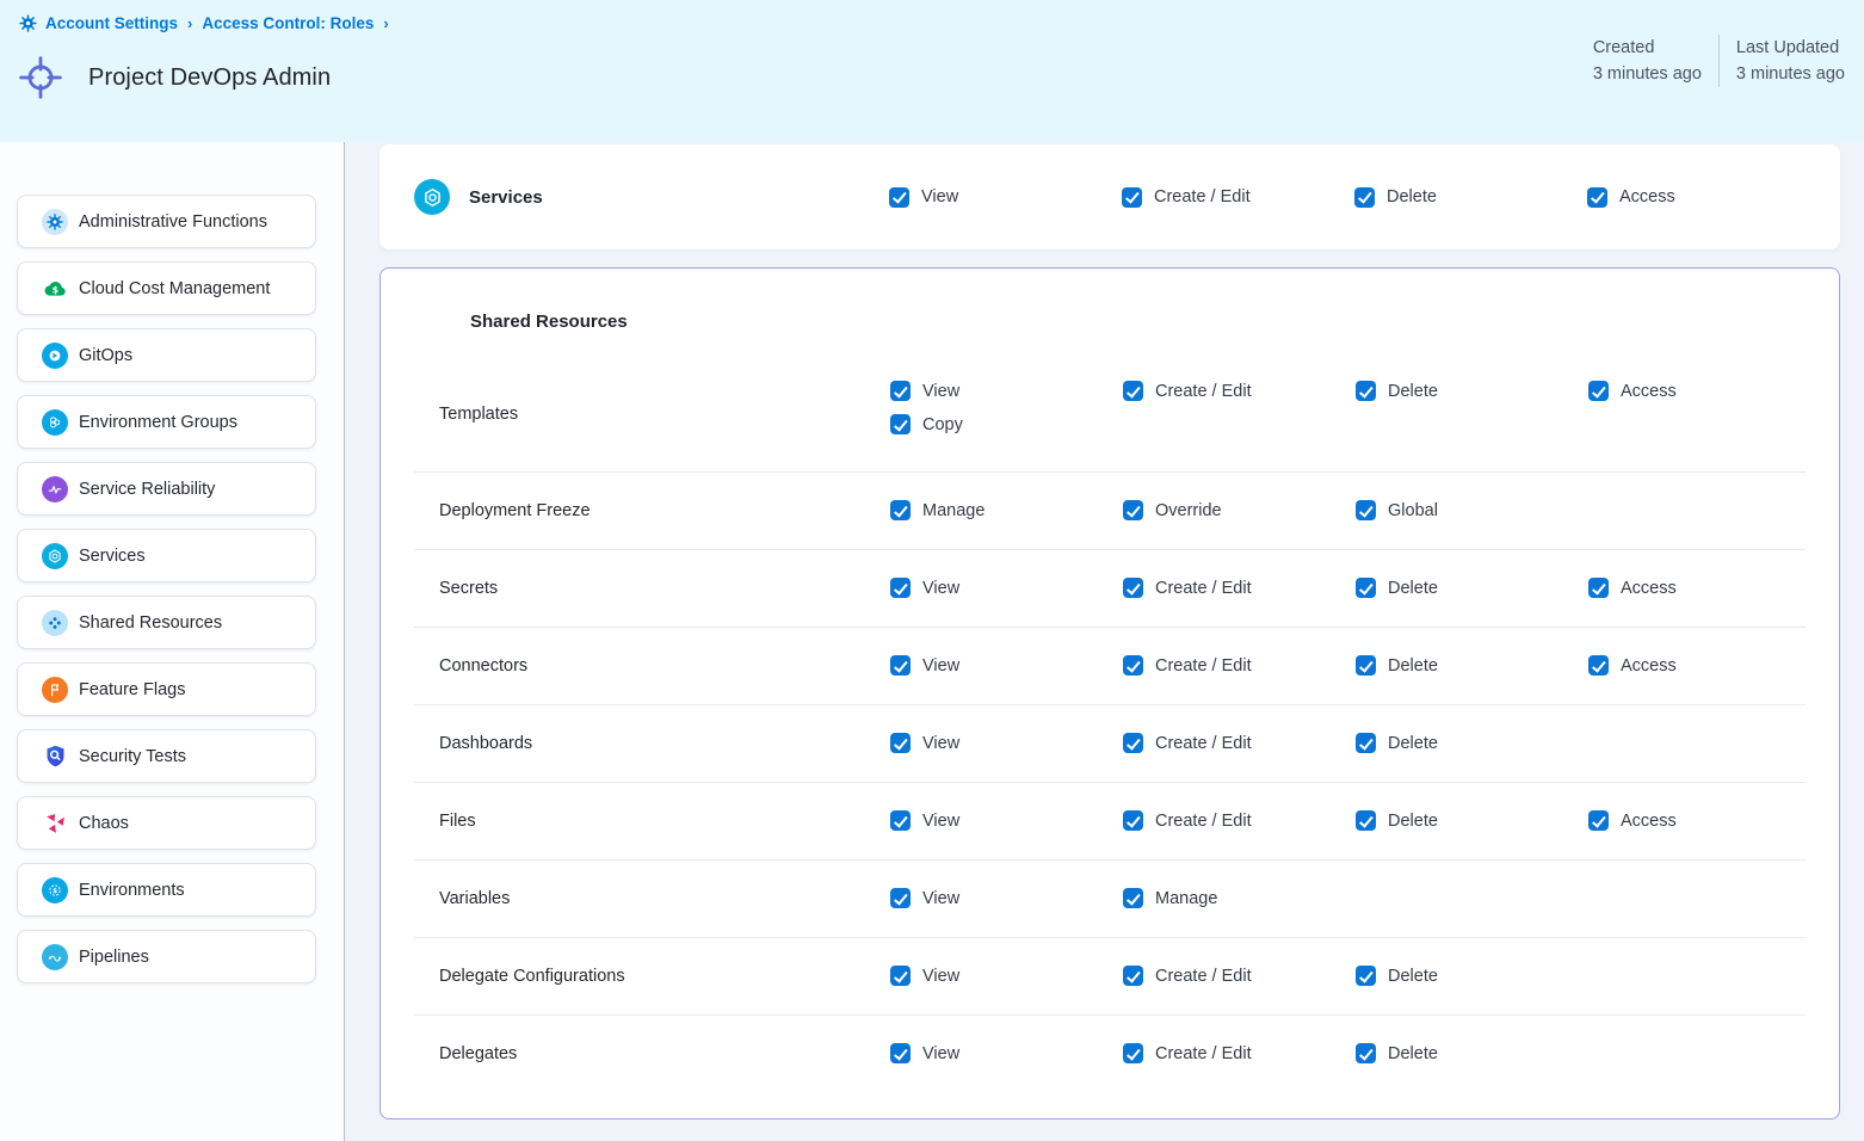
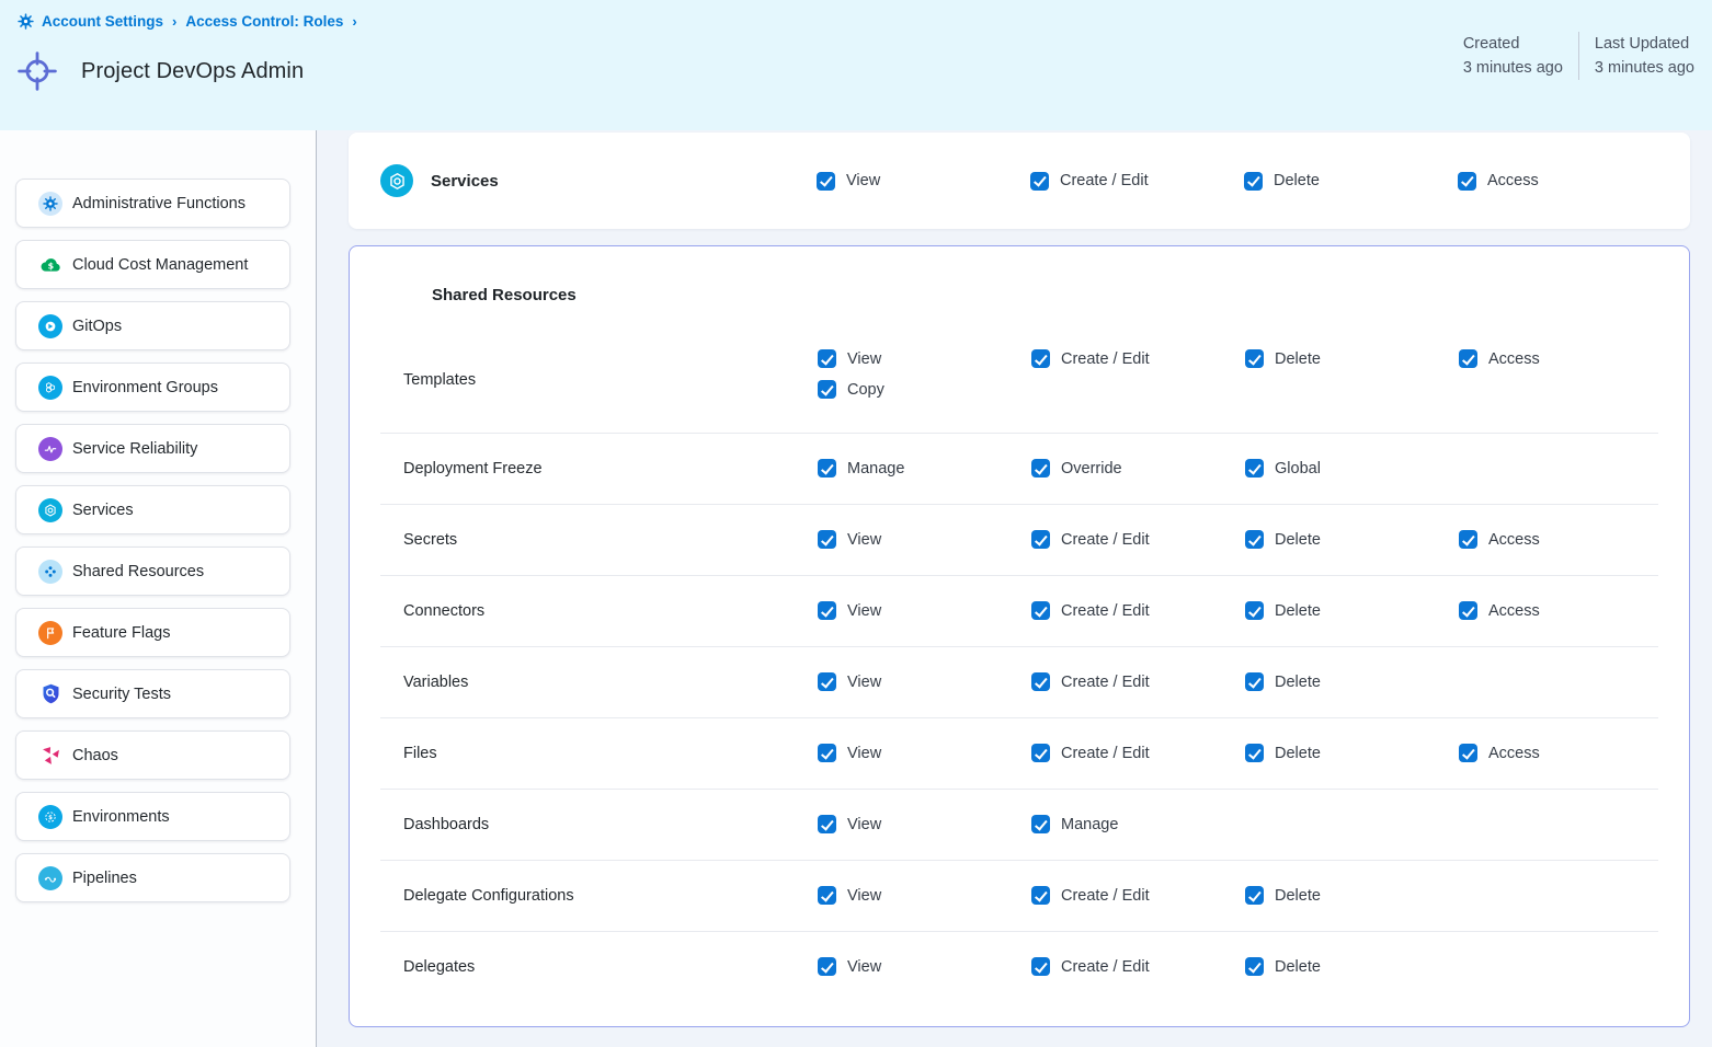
  Account Settings
  ›
  Access Control: Roles
  ›
  Project DevOps Admin
  Created
  3 minutes ago
  Last Updated
  3 minutes ago
  Administrative Functions
  $
  Cloud Cost Management
  GitOps
  Environment Groups
  Service Reliability
  Services
  Shared Resources
  Feature Flags
  Security Tests
  Chaos
  Environments
  Pipelines
  Services
  View
  Create / Edit
  Delete
  Access
  Shared Resources
  Templates
  View
  Copy
  Create / Edit
  Delete
  Access
  Deployment Freeze
  Manage
  Override
  Global
  Secrets
  View
  Create / Edit
  Delete
  Access
  Connectors
  View
  Create / Edit
  Delete
  Access
- Dashboards
+ Variables
  View
  Create / Edit
  Delete
  Files
  View
  Create / Edit
  Delete
  Access
- Variables
+ Dashboards
  View
  Manage
  Delegate Configurations
  View
  Create / Edit
  Delete
  Delegates
  View
  Create / Edit
  Delete
